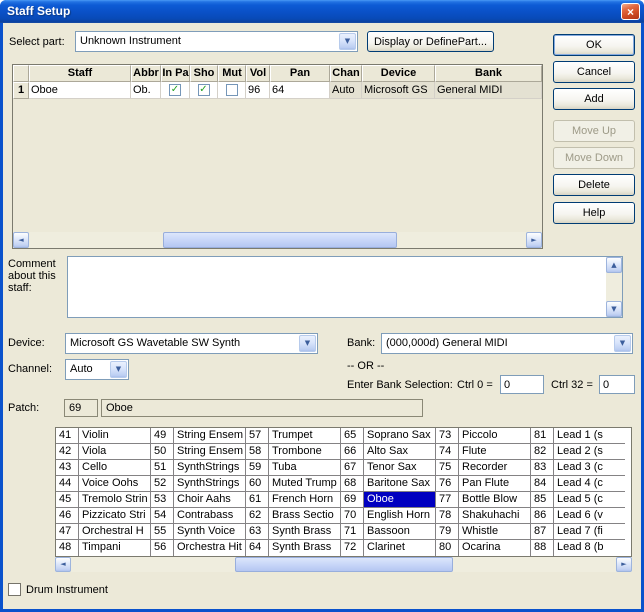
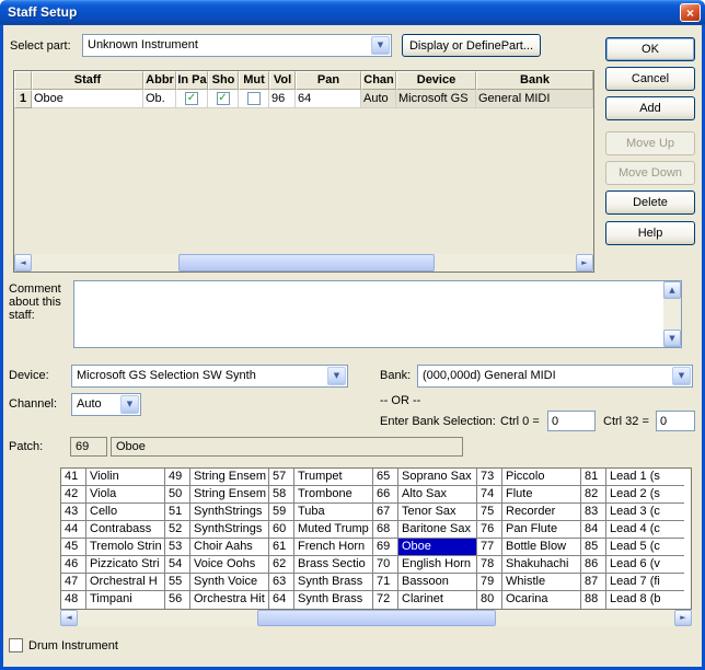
  Staff Setup
  ×
  Select part:
  Unknown Instrument
  ▼
  Display or DefinePart...
  OK
  Cancel
  Add
  Move Up
  Move Down
  Delete
  Help
  Staff
  Abbr
  In Pa
  Sho
  Mut
  Vol
  Pan
  Chan
  Device
  Bank
  1
  Oboe
  Ob.
  ✓
  ✓
  96
  64
  Auto
  Microsoft GS
  General MIDI
  ◄
  ►
  Comment about this staff:
  ▲
  ▼
  Device:
- Microsoft GS Wavetable SW Synth
+ Microsoft GS Selection SW Synth
  ▼
  Bank:
  (000,000d) General MIDI
  ▼
  Channel:
  Auto
  ▼
  -- OR --
  Enter Bank Selection:
  Ctrl 0 =
  0
  Ctrl 32 =
  0
  Patch:
  69
  Oboe
  41
  Violin
  42
  Viola
  43
  Cello
  44
- Voice Oohs
+ Contrabass
  45
  Tremolo Strin
  46
  Pizzicato Stri
  47
  Orchestral H
  48
  Timpani
  49
  String Ensem
  50
  String Ensem
  51
  SynthStrings
  52
  SynthStrings
  53
  Choir Aahs
  54
- Contrabass
+ Voice Oohs
  55
  Synth Voice
  56
  Orchestra Hit
  57
  Trumpet
  58
  Trombone
  59
  Tuba
  60
  Muted Trump
  61
  French Horn
  62
  Brass Sectio
  63
  Synth Brass
  64
  Synth Brass
  65
  Soprano Sax
  66
  Alto Sax
  67
  Tenor Sax
  68
  Baritone Sax
  69
  Oboe
  70
  English Horn
  71
  Bassoon
  72
  Clarinet
  73
  Piccolo
  74
  Flute
  75
  Recorder
  76
  Pan Flute
  77
  Bottle Blow
  78
  Shakuhachi
  79
  Whistle
  80
  Ocarina
  81
  Lead 1 (s
  82
  Lead 2 (s
  83
  Lead 3 (c
  84
  Lead 4 (c
  85
  Lead 5 (c
  86
  Lead 6 (v
  87
  Lead 7 (fi
  88
  Lead 8 (b
  ◄
  ►
  Drum Instrument
